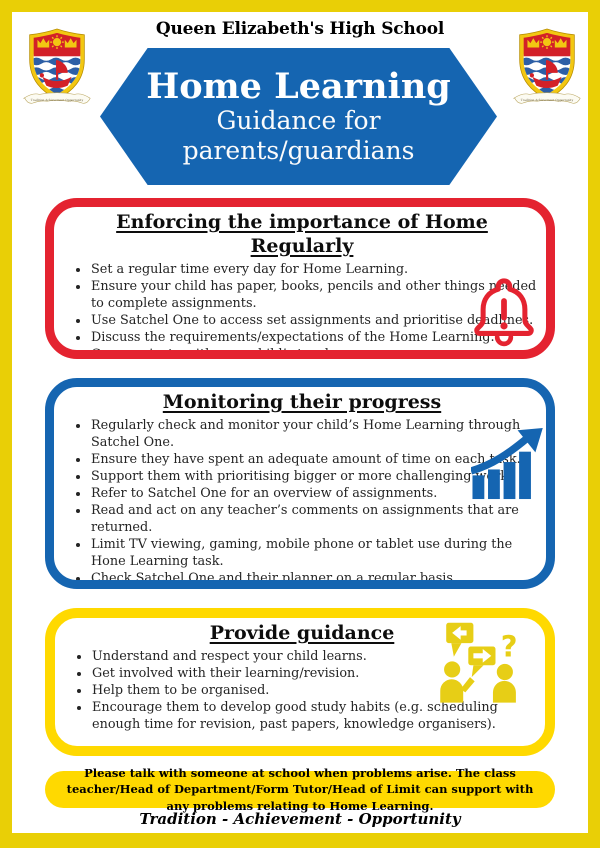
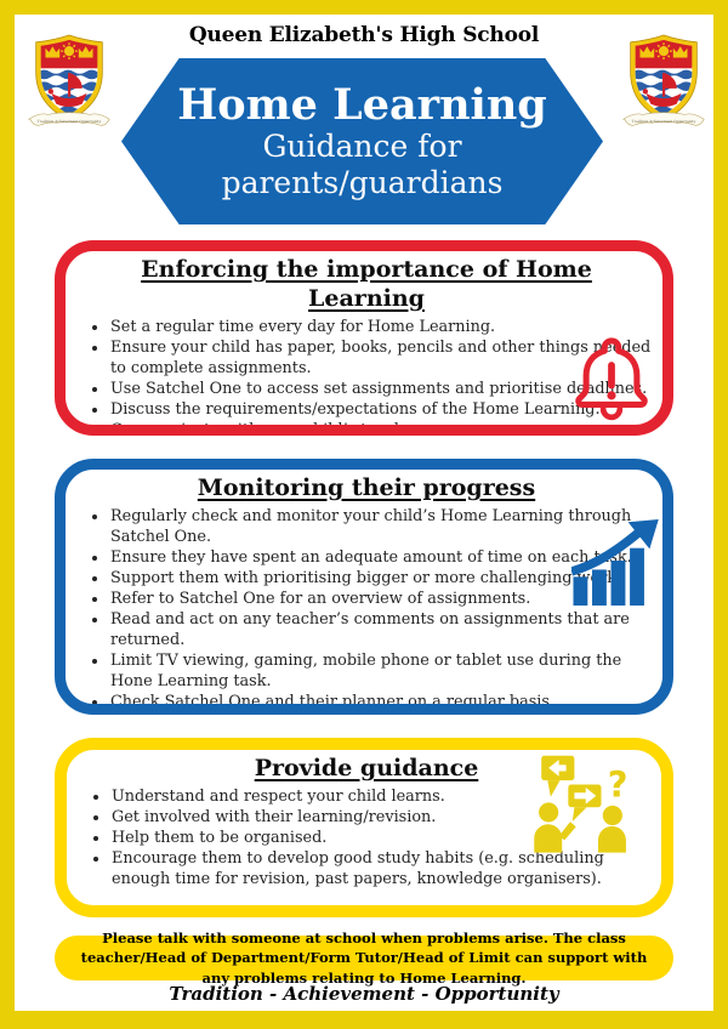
  Queen Elizabeth's High School
  Home Learning
  Guidance for
  parents/guardians
- Enforcing the importance of Home Regularly
+ Enforcing the importance of Home Learning
  Set a regular time every day for Home Learning.
  Ensure your child has paper, books, pencils and other things neded to complete assignments.
  Use Satchel One to access set assignments and prioritise deadline.
  Discuss the requirements/expectations of the Home Learning.
  Monitoring their progress
  Regularly check and monitor your child’s Home Learning through Satchel One.
  Ensure they have spent an adequate amount of time on eachsk.
  Support them with prioritising bigger or more challenging
  Refer to Satchel One for an overview of assignments.
  Read and act on any teacher’s comments on assignments that are returned.
  Limit TV viewing, gaming, mobile phone or tablet use during the Hone Learning task.
  Check Satchel One and their planner on a regular basis.
  Provide guidance
  Understand and respect your child learns.
  Get involved with their learning/revision.
  Help them to be organised.
  Encourage them to develop good study habits (e.g. scheduling enough time for revision, past papers, knowledge organisers).
  ?
  Please talk with someone at school when problems arise. The class teacher/Head of Department/Form Tutor/Head of Limit can support with any problems relating to Home Learning.
  Tradition - Achievement - Opportunity
